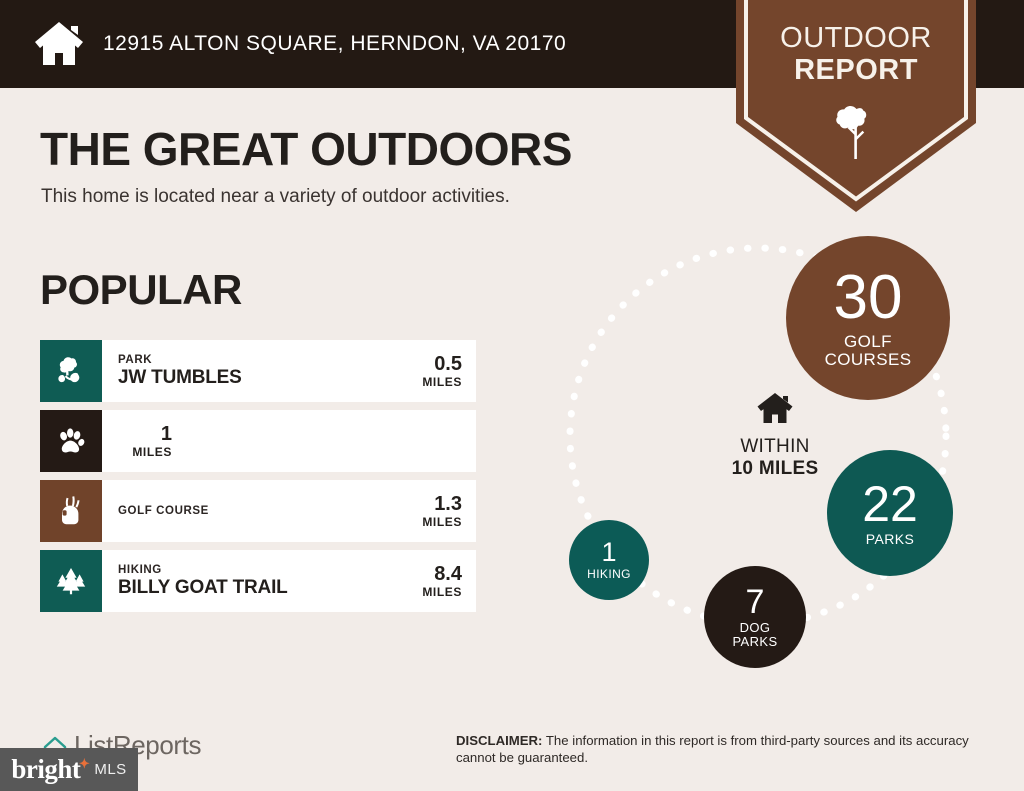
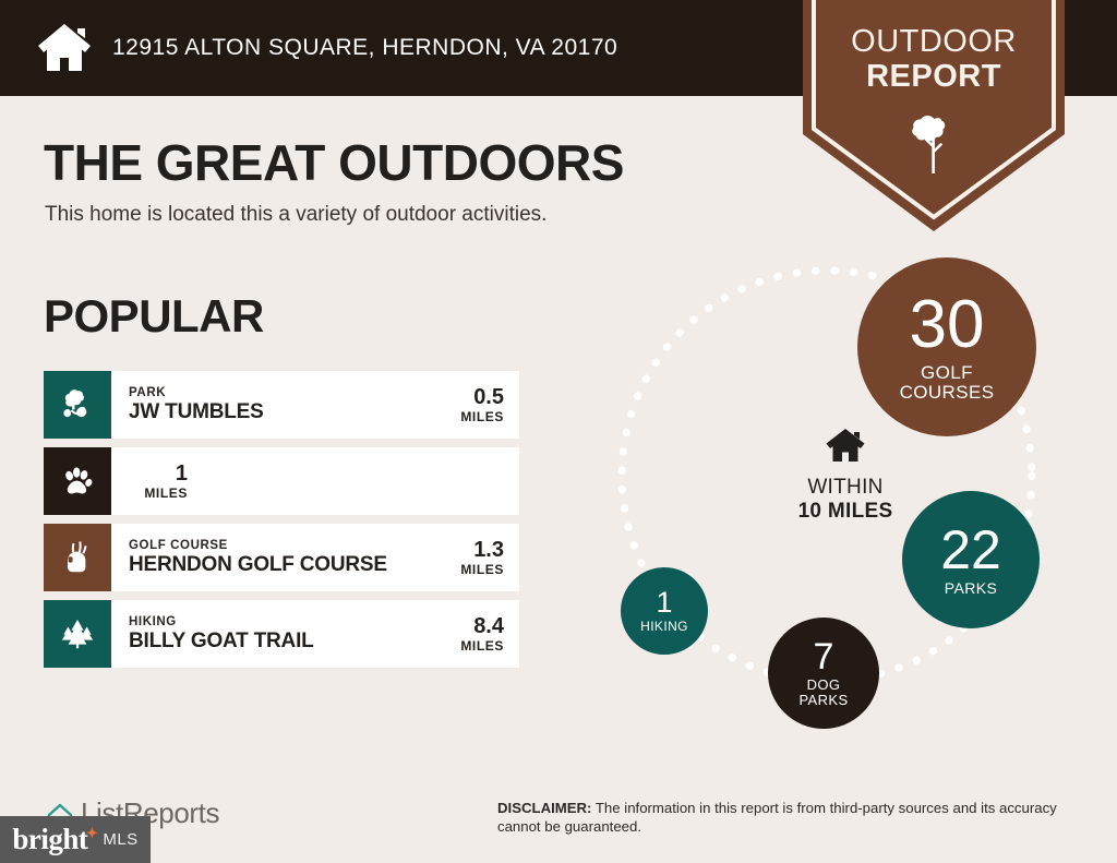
  12915 ALTON SQUARE, HERNDON, VA 20170
  OUTDOOR
  REPORT
  THE GREAT OUTDOORS
- This home is located near a variety of outdoor activities.
+ This home is located this a variety of outdoor activities.
  POPULAR
  PARK
  JW TUMBLES
  0.5
  MILES
  1
  MILES
  GOLF COURSE
+ HERNDON GOLF COURSE
  1.3
  MILES
  HIKING
  BILLY GOAT TRAIL
  8.4
  MILES
  30
  GOLF
  COURSES
  22
  PARKS
  7
  DOG
  PARKS
  1
  HIKING
  WITHIN
  10 MILES
  ListReports
  bright
  ✦
  MLS
  DISCLAIMER: The information in this report is from third-party sources and its accuracy cannot be guaranteed.
